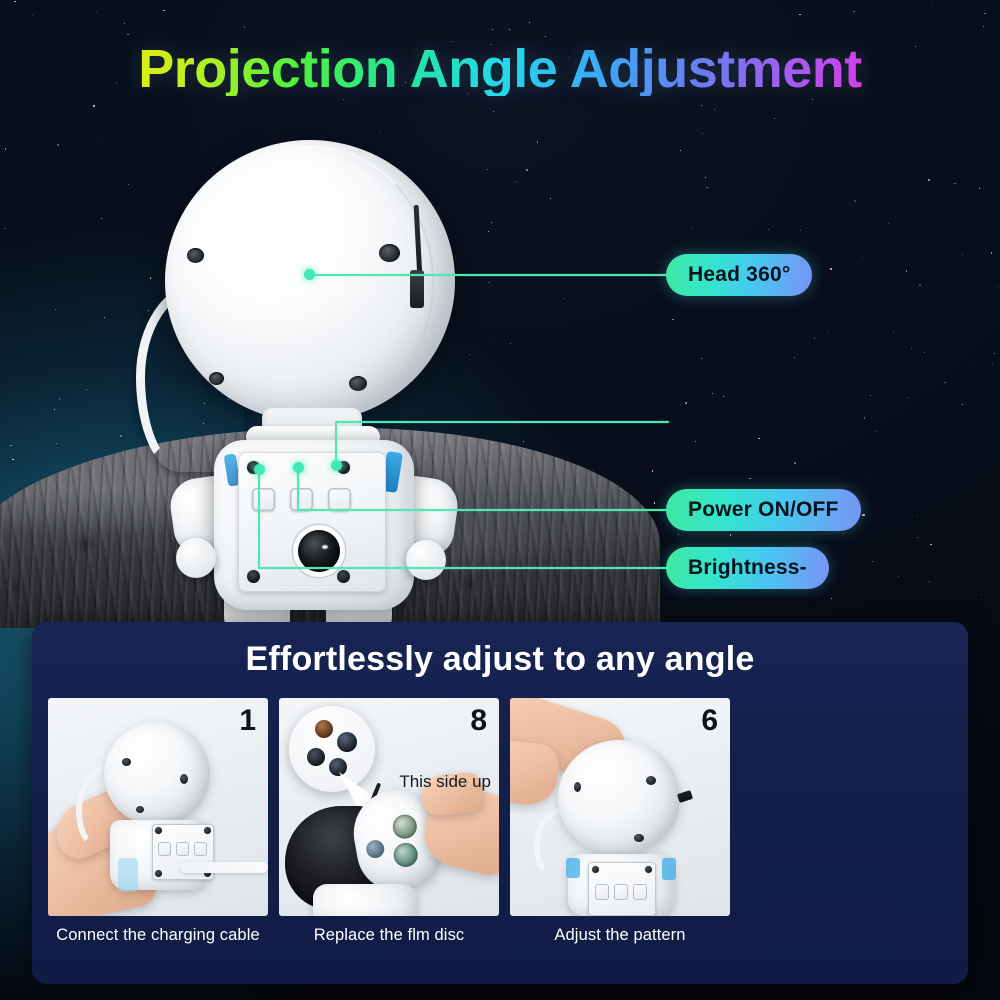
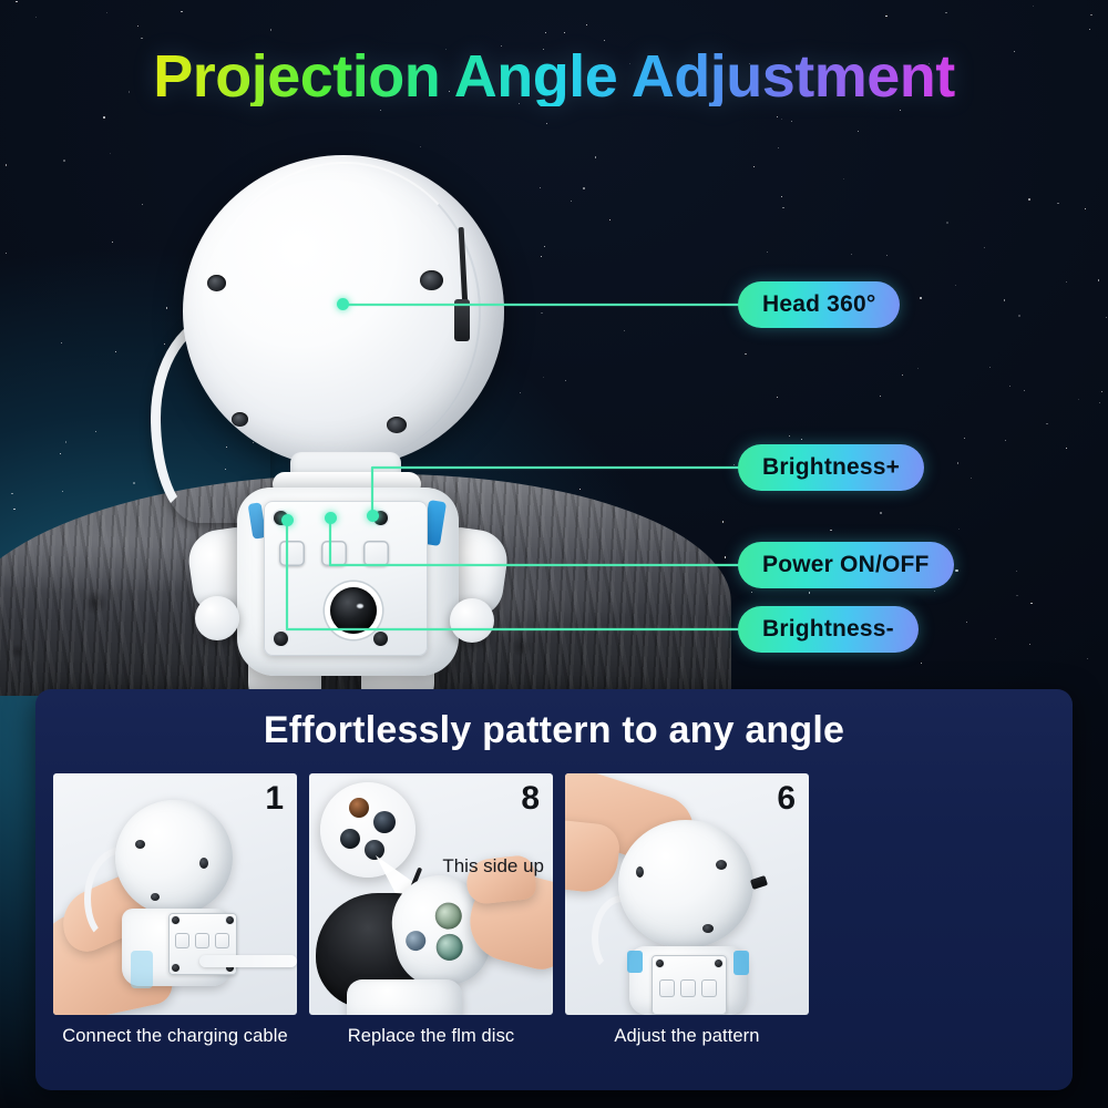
  Projection Angle Adjustment
  Head 360°
+ Brightness+
  Power ON/OFF
  Brightness-
- Effortlessly adjust to any angle
+ Effortlessly pattern to any angle
  1
  Connect the charging cable
  8
  This side up
  Replace the flm disc
  6
  Adjust the pattern
